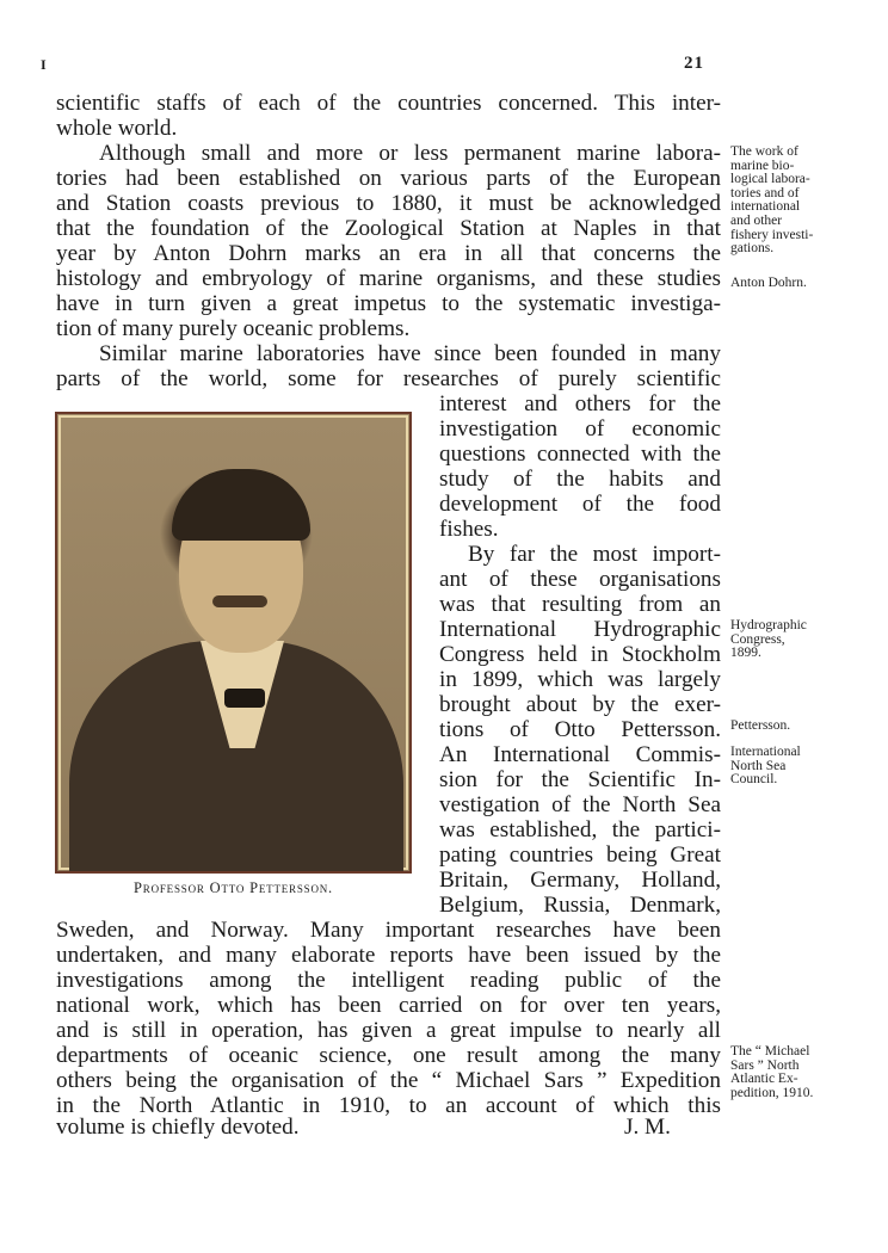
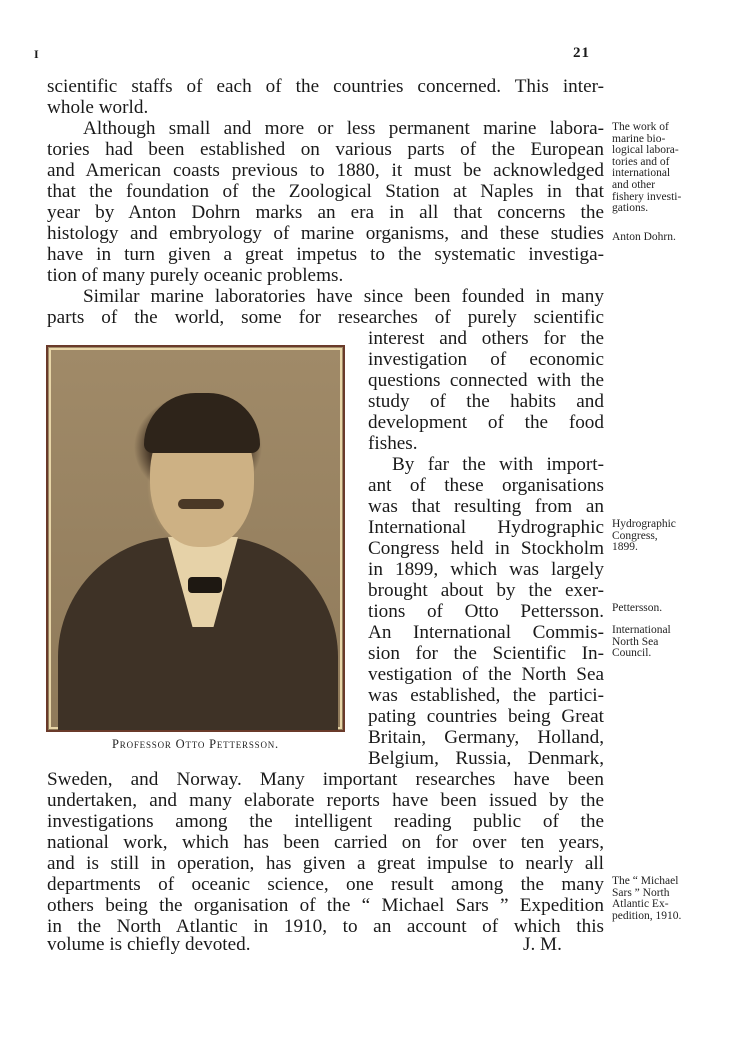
  I
  21
  scientific staffs of each of the countries concerned. This inter-
  whole world.
  Although small and more or less permanent marine labora-
  tories had been established on various parts of the European
- and Station coasts previous to 1880, it must be acknowledged
+ and American coasts previous to 1880, it must be acknowledged
  that the foundation of the Zoological Station at Naples in that
  year by Anton Dohrn marks an era in all that concerns the
  histology and embryology of marine organisms, and these studies
  have in turn given a great impetus to the systematic investiga-
  tion of many purely oceanic problems.
  Similar marine laboratories have since been founded in many
  parts of the world, some for researches of purely scientific
  interest and others for the
  investigation of economic
  questions connected with the
  study of the habits and
  development of the food
  fishes.
- By far the most import-
+ By far the with import-
  ant of these organisations
  was that resulting from an
  International Hydrographic
  Congress held in Stockholm
  in 1899, which was largely
  brought about by the exer-
  tions of Otto Pettersson.
  An International Commis-
  sion for the Scientific In-
  vestigation of the North Sea
  was established, the partici-
  pating countries being Great
  Britain, Germany, Holland,
  Belgium, Russia, Denmark,
  Sweden, and Norway. Many important researches have been
  undertaken, and many elaborate reports have been issued by the
  investigations among the intelligent reading public of the
  national work, which has been carried on for over ten years,
  and is still in operation, has given a great impulse to nearly all
  departments of oceanic science, one result among the many
  others being the organisation of the “ Michael Sars ” Expedition
  in the North Atlantic in 1910, to an account of which this
  volume is chiefly devoted.
  J. M.
  Professor Otto Pettersson.
  The work of
  marine bio-
  logical labora-
  tories and of
  international
  and other
  fishery investi-
  gations.
  Anton Dohrn.
  Hydrographic
  Congress,
  1899.
  Pettersson.
  International
  North Sea
  Council.
  The “ Michael
  Sars ” North
  Atlantic Ex-
  pedition, 1910.
